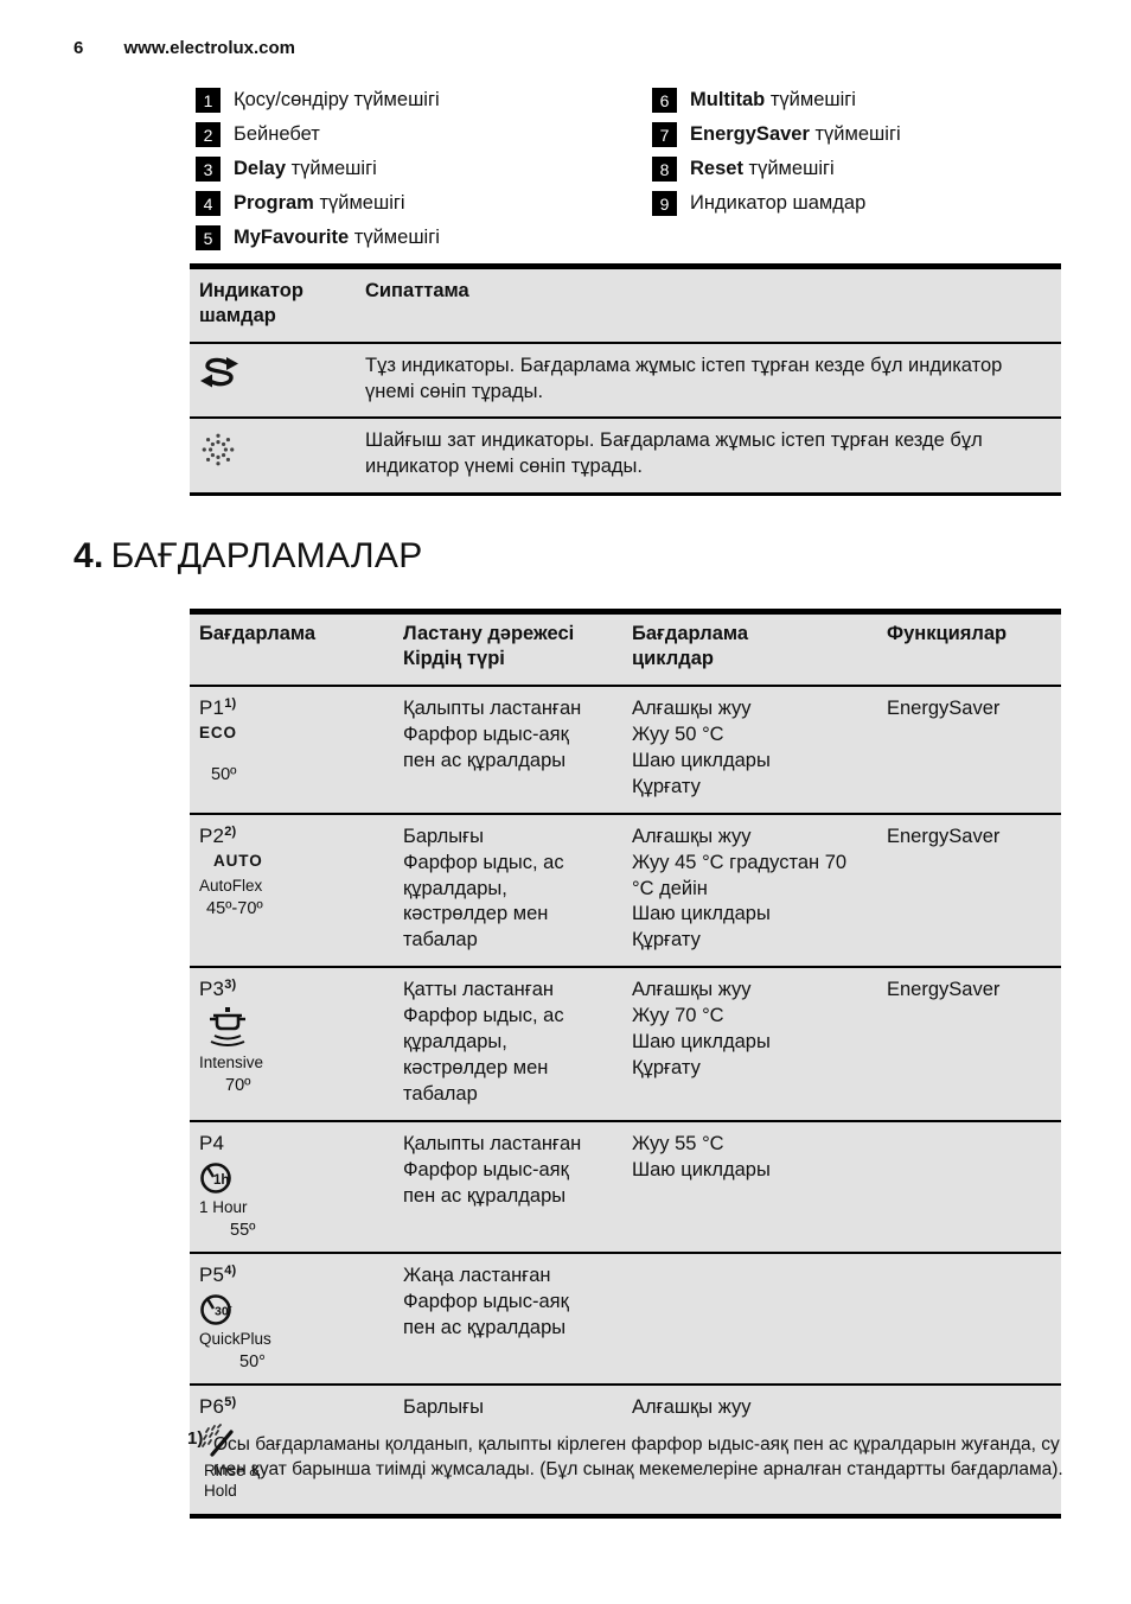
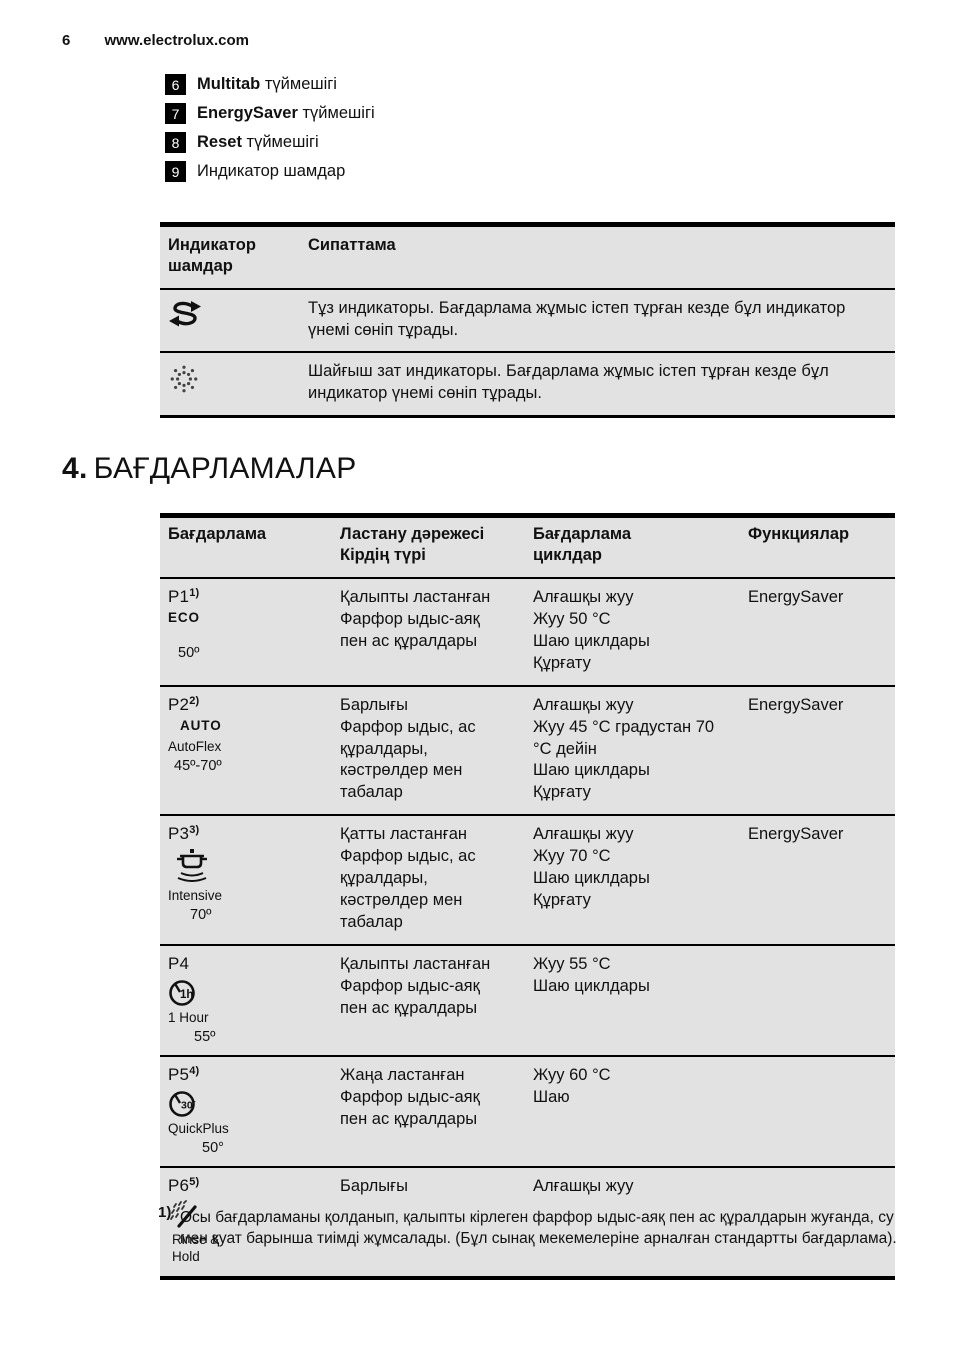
  6 www.electrolux.com
- 1
- Қосу/сөндіру түймешігі
- 2
- Бейнебет
- 3
- Delay түймешігі
- 4
- Program түймешігі
- 5
- MyFavourite түймешігі
  6
  Multitab түймешігі
  7
  EnergySaver түймешігі
  8
  Reset түймешігі
  9
  Индикатор шамдар
  Индикатор шамдар
  Сипаттама
  Тұз индикаторы. Бағдарлама жұмыс істеп тұрған кезде бұл индикатор үнемі сөніп тұрады.
  Шайғыш зат индикаторы. Бағдарлама жұмыс істеп тұрған кезде бұл индикатор үнемі сөніп тұрады.
  4. БАҒДАРЛАМАЛАР
  Бағдарлама
  Ластану дәрежесі
  Кірдің түрі
  Бағдарлама
  циклдар
  Функциялар
  P11)
  ECO
  50º
  Қалыпты ластанған
  Фарфор ыдыс-аяқ
  пен ас құралдары
  Алғашқы жуу
  Жуу 50 °C
  Шаю циклдары
  Құрғату
  EnergySaver
  P22)
  AUTO
  AutoFlex
  45º-70º
  Барлығы
  Фарфор ыдыс, ас
  құралдары,
  кәстрөлдер мен
  табалар
  Алғашқы жуу
  Жуу 45 °C градустан 70
  °C дейін
  Шаю циклдары
  Құрғату
  EnergySaver
  P33)
  Intensive
  70º
  Қатты ластанған
  Фарфор ыдыс, ас
  құралдары,
  кәстрөлдер мен
  табалар
  Алғашқы жуу
  Жуу 70 °C
  Шаю циклдары
  Құрғату
  EnergySaver
  P4
  1h
  1 Hour
  55º
  Қалыпты ластанған
  Фарфор ыдыс-аяқ
  пен ас құралдары
  Жуу 55 °C
  Шаю циклдары
  P54)
  30´
  QuickPlus
  50°
  Жаңа ластанған
  Фарфор ыдыс-аяқ
  пен ас құралдары
+ Жуу 60 °C
+ Шаю
  P65)
  Rinse &
  Hold
  Барлығы
  Алғашқы жуу
  1)
  Осы бағдарламаны қолданып, қалыпты кірлеген фарфор ыдыс-аяқ пен ас құралдарын жуғанда, су мен қуат барынша тиімді жұмсалады. (Бұл сынақ мекемелеріне арналған стандартты бағдарлама).
